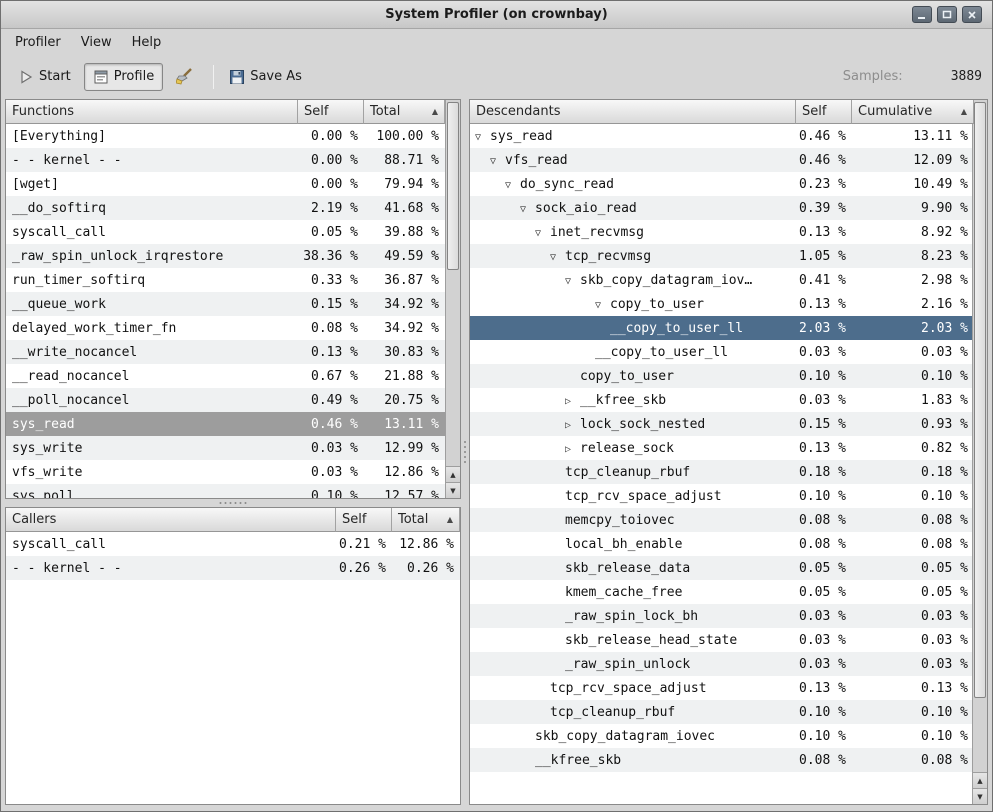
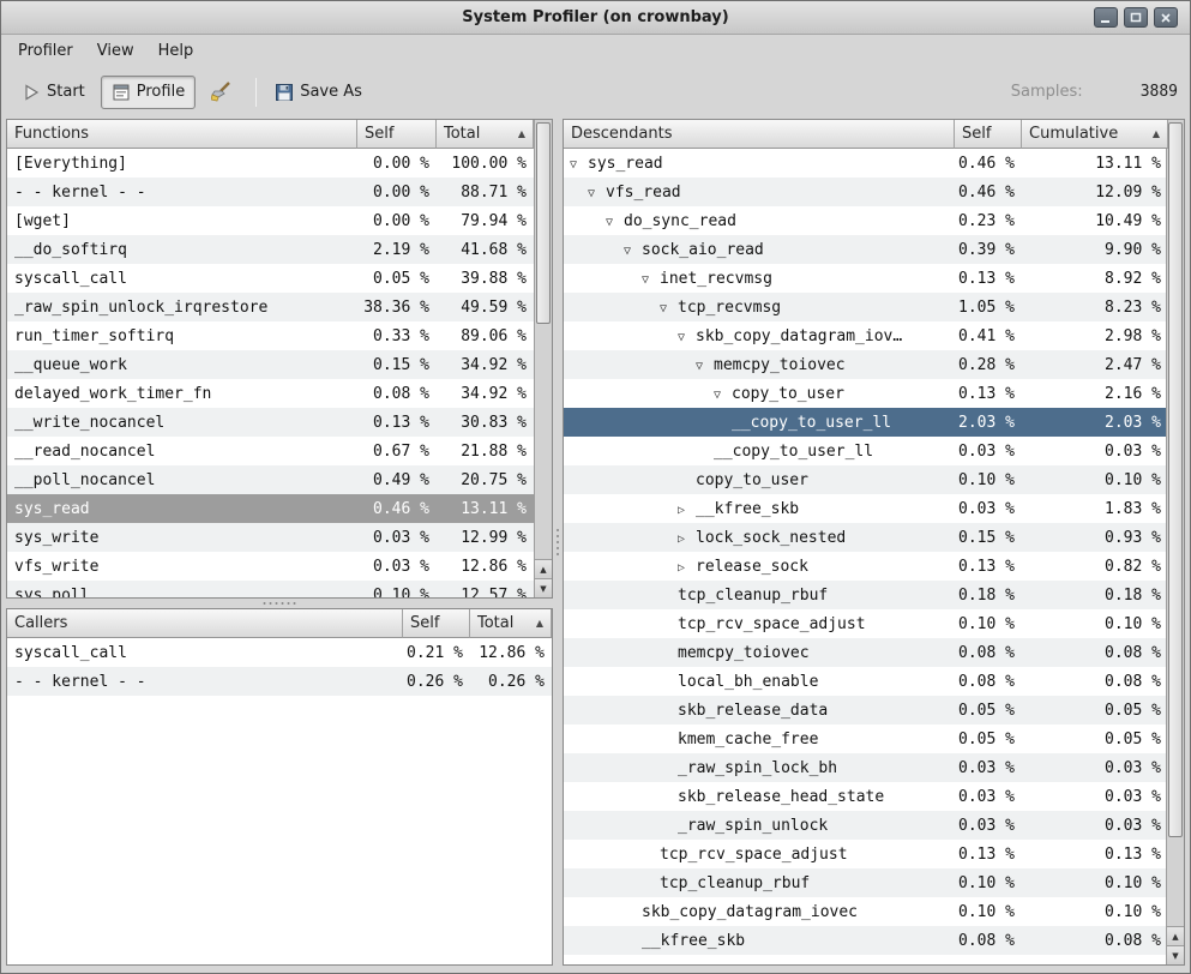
  System Profiler (on crownbay)
  Profiler
  View
  Help
  Start
  Profile
  Save As
  Samples:
  3889
  Functions
  Self
  Total
  ▲
  [Everything]
  0.00 %
  100.00 %
  - - kernel - -
  0.00 %
  88.71 %
  [wget]
  0.00 %
  79.94 %
  __do_softirq
  2.19 %
  41.68 %
  syscall_call
  0.05 %
  39.88 %
  _raw_spin_unlock_irqrestore
  38.36 %
  49.59 %
  run_timer_softirq
  0.33 %
- 36.87 %
+ 89.06 %
  __queue_work
  0.15 %
  34.92 %
  delayed_work_timer_fn
  0.08 %
  34.92 %
  __write_nocancel
  0.13 %
  30.83 %
  __read_nocancel
  0.67 %
  21.88 %
  __poll_nocancel
  0.49 %
  20.75 %
  sys_read
  0.46 %
  13.11 %
  sys_write
  0.03 %
  12.99 %
  vfs_write
  0.03 %
  12.86 %
  sys_poll
  0.10 %
  12.57 %
  ▲
  ▼
  Callers
  Self
  Total
  ▲
  syscall_call
  0.21 %
  12.86 %
  - - kernel - -
  0.26 %
  0.26 %
  Descendants
  Self
  Cumulative
  ▲
  ▽ sys_read
  0.46 %
  13.11 %
  ▽ vfs_read
  0.46 %
  12.09 %
  ▽ do_sync_read
  0.23 %
  10.49 %
  ▽ sock_aio_read
  0.39 %
  9.90 %
  ▽ inet_recvmsg
  0.13 %
  8.92 %
  ▽ tcp_recvmsg
  1.05 %
  8.23 %
  ▽ skb_copy_datagram_iov…
  0.41 %
  2.98 %
+ ▽ memcpy_toiovec
+ 0.28 %
+ 2.47 %
  ▽ copy_to_user
  0.13 %
  2.16 %
  __copy_to_user_ll
  2.03 %
  2.03 %
  __copy_to_user_ll
  0.03 %
  0.03 %
  copy_to_user
  0.10 %
  0.10 %
  ▷ __kfree_skb
  0.03 %
  1.83 %
  ▷ lock_sock_nested
  0.15 %
  0.93 %
  ▷ release_sock
  0.13 %
  0.82 %
  tcp_cleanup_rbuf
  0.18 %
  0.18 %
  tcp_rcv_space_adjust
  0.10 %
  0.10 %
  memcpy_toiovec
  0.08 %
  0.08 %
  local_bh_enable
  0.08 %
  0.08 %
  skb_release_data
  0.05 %
  0.05 %
  kmem_cache_free
  0.05 %
  0.05 %
  _raw_spin_lock_bh
  0.03 %
  0.03 %
  skb_release_head_state
  0.03 %
  0.03 %
  _raw_spin_unlock
  0.03 %
  0.03 %
  tcp_rcv_space_adjust
  0.13 %
  0.13 %
  tcp_cleanup_rbuf
  0.10 %
  0.10 %
  skb_copy_datagram_iovec
  0.10 %
  0.10 %
  __kfree_skb
  0.08 %
  0.08 %
  ▲
  ▼
